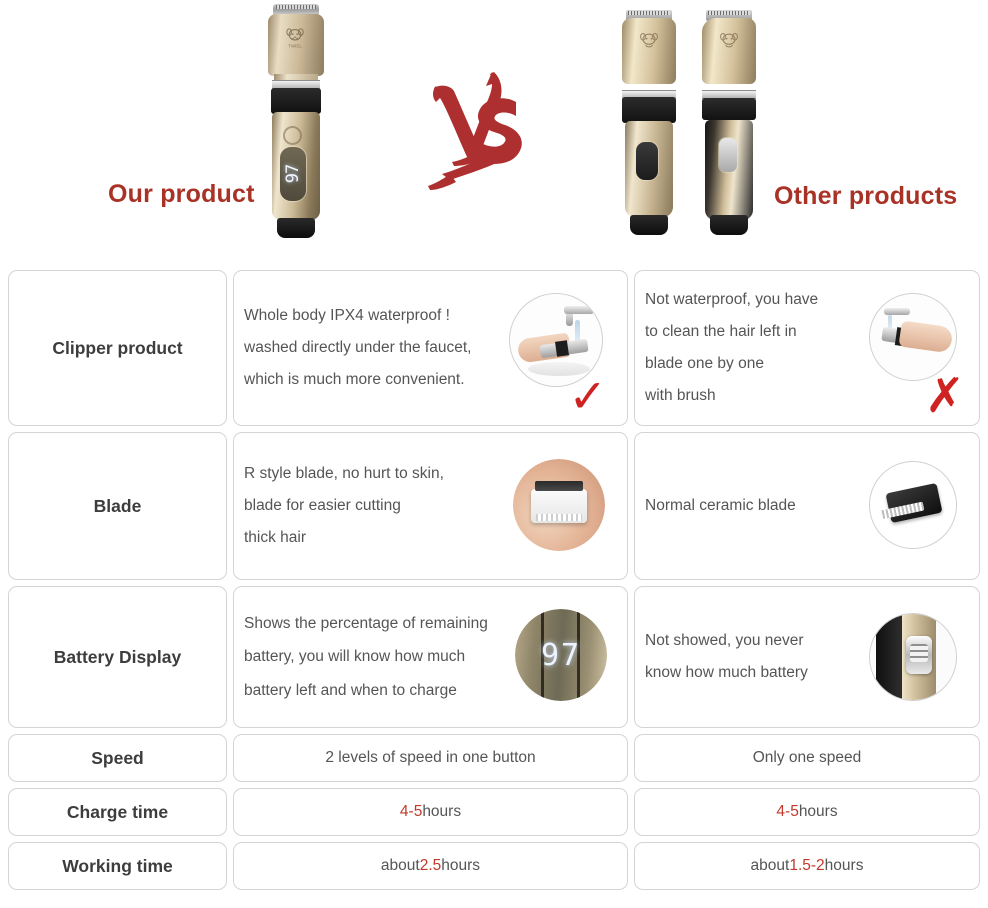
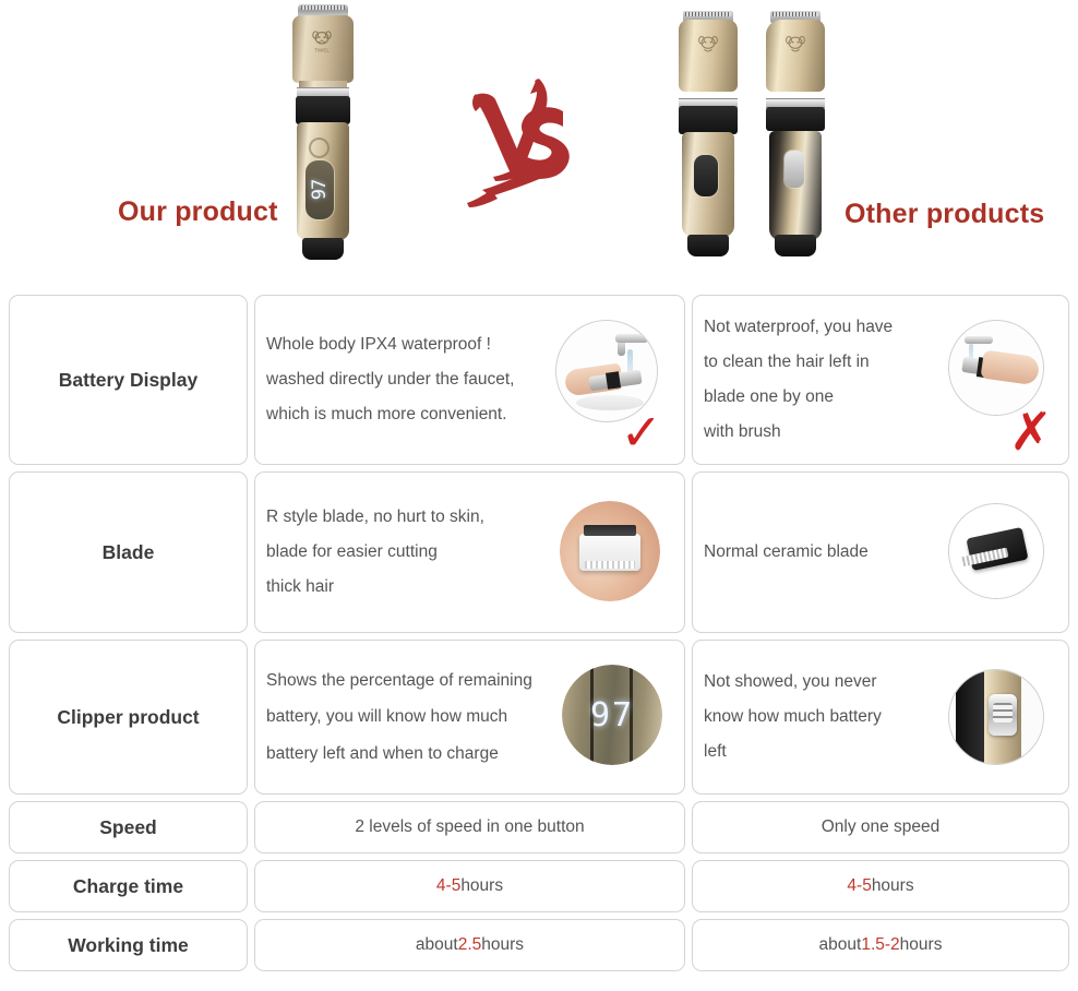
  Our product
  Other products
- Clipper product
+ Battery Display
  Whole body IPX4 waterproof !
  washed directly under the faucet,
  which is much more convenient.
  ✓
  Not waterproof, you have
  to clean the hair left in
  blade one by one
  with brush
  ✗
  Blade
  R style blade, no hurt to skin,
  blade for easier cutting
  thick hair
  Normal ceramic blade
- Battery Display
+ Clipper product
  Shows the percentage of remaining
  battery, you will know how much
  battery left and when to charge
  97
  Not showed, you never
  know how much battery
+ left
  Speed
  2 levels of speed in one button
  Only one speed
  Charge time
  4-5
  hours
  4-5
  hours
  Working time
  about
  2.5
  hours
  about
  1.5-2
  hours
